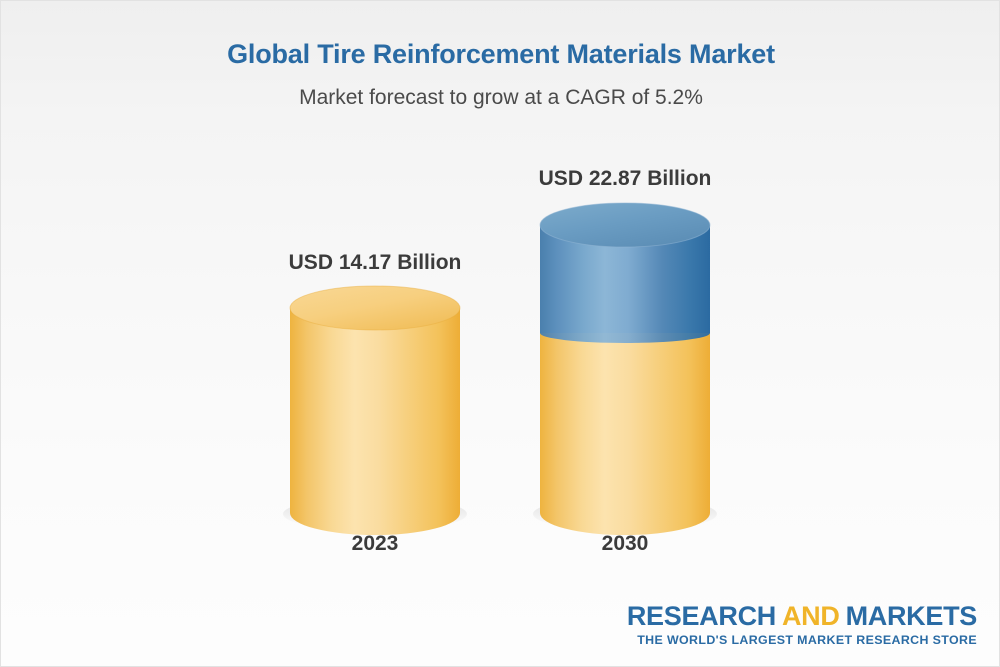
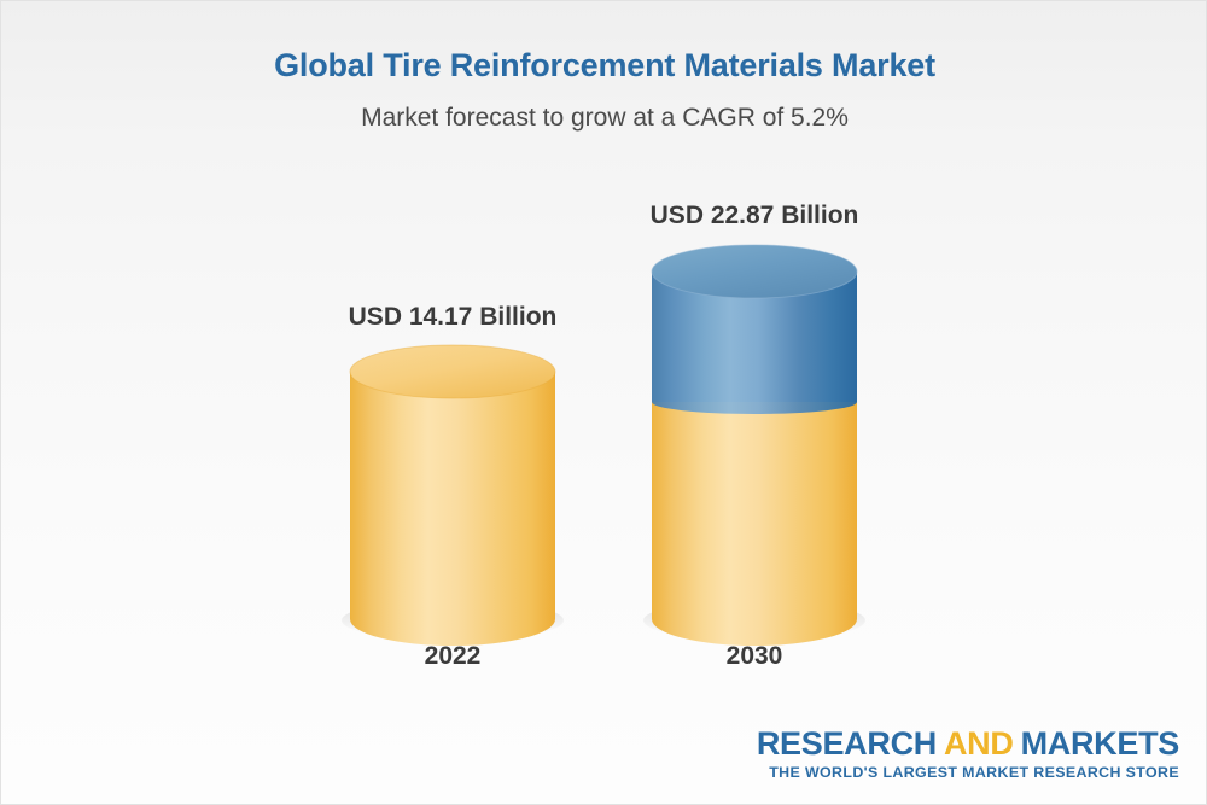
  Global Tire Reinforcement Materials Market
  Market forecast to grow at a CAGR of 5.2%
  USD 14.17 Billion
- 2023
+ 2022
  USD 22.87 Billion
  2030
  RESEARCH AND MARKETS
  THE WORLD'S LARGEST MARKET RESEARCH STORE
